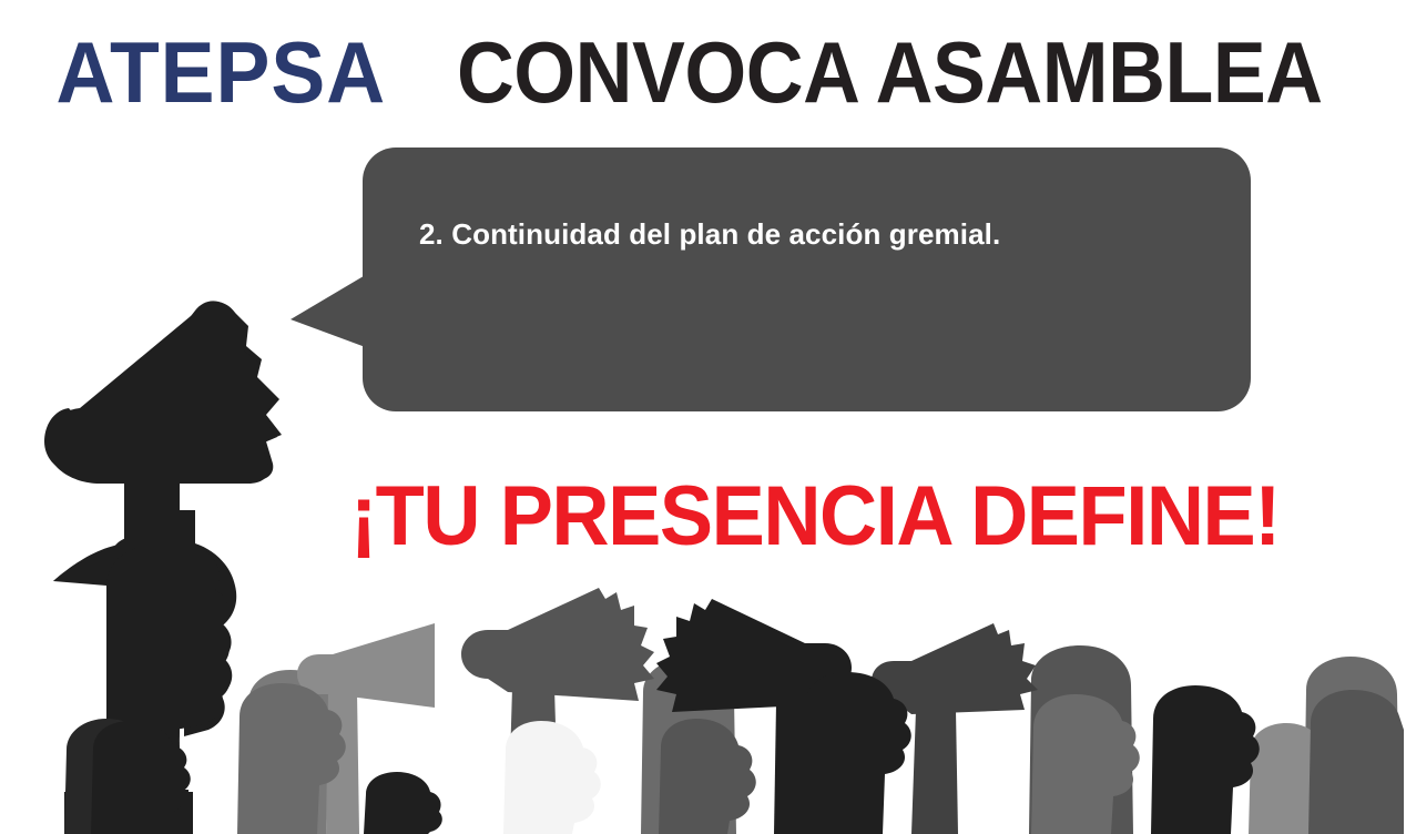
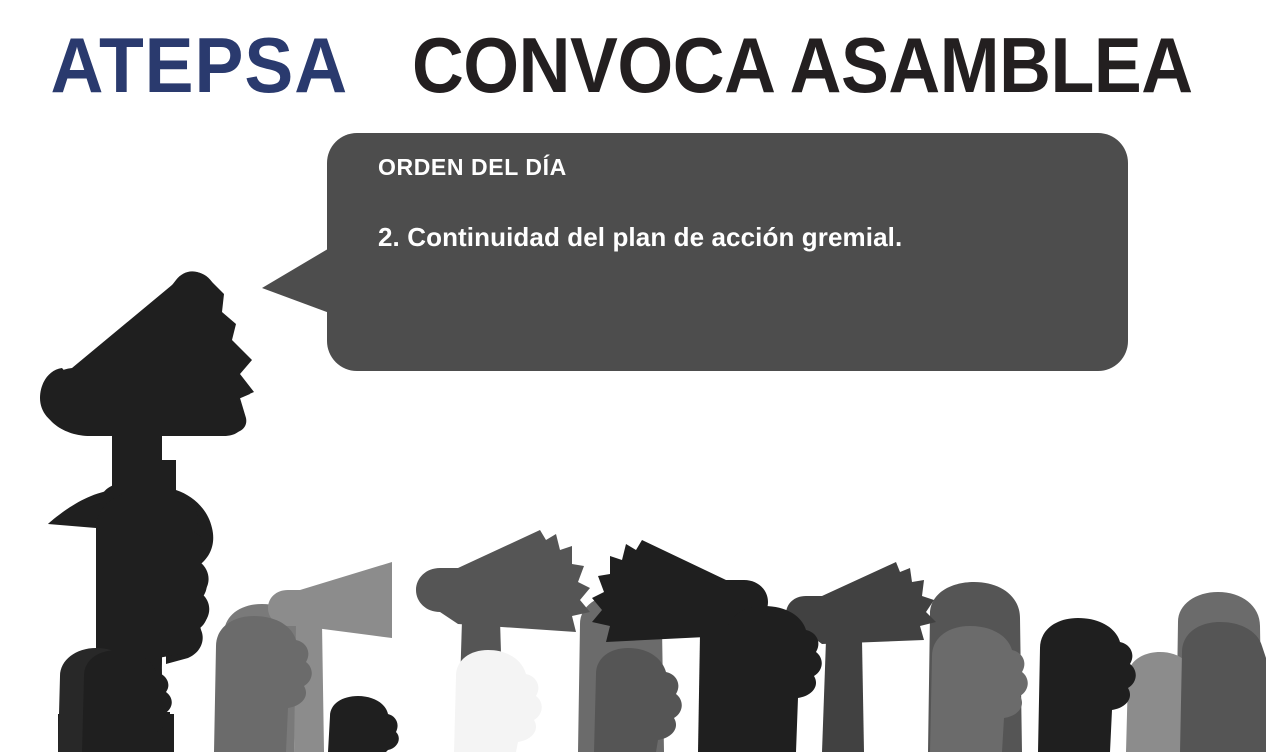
  ATEPSA CONVOCA ASAMBLEA
+ ORDEN DEL DÍA
  2. Continuidad del plan de acción gremial.
- ¡TU PRESENCIA DEFINE!
